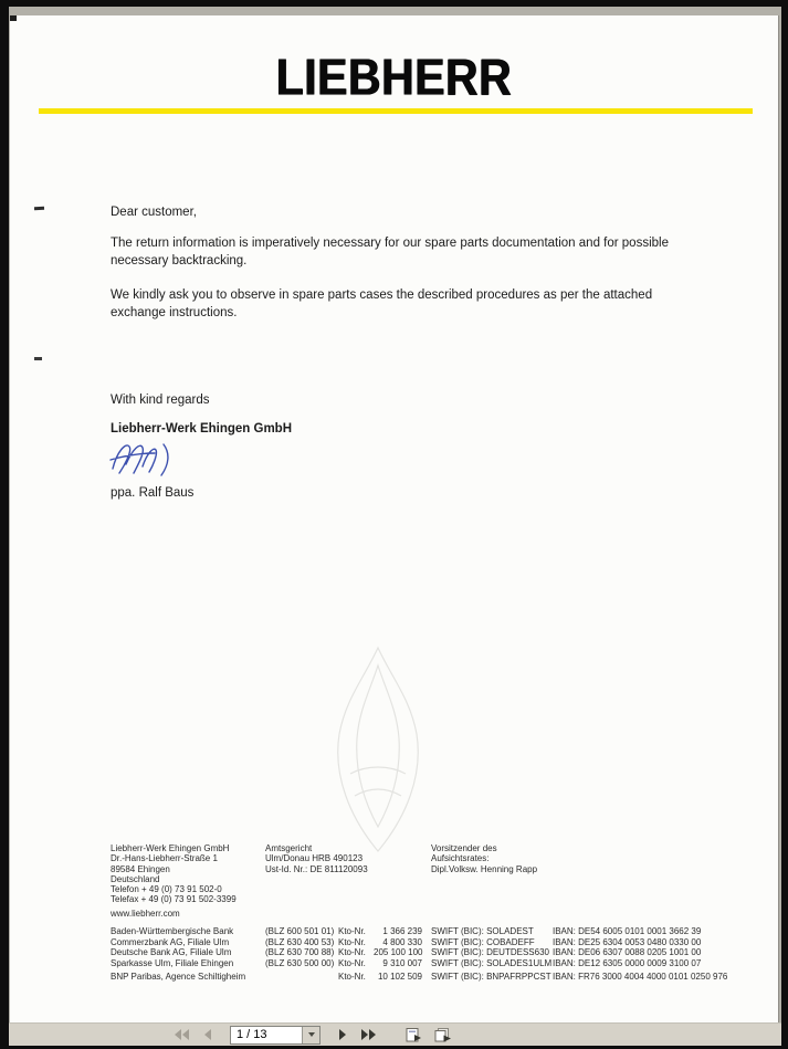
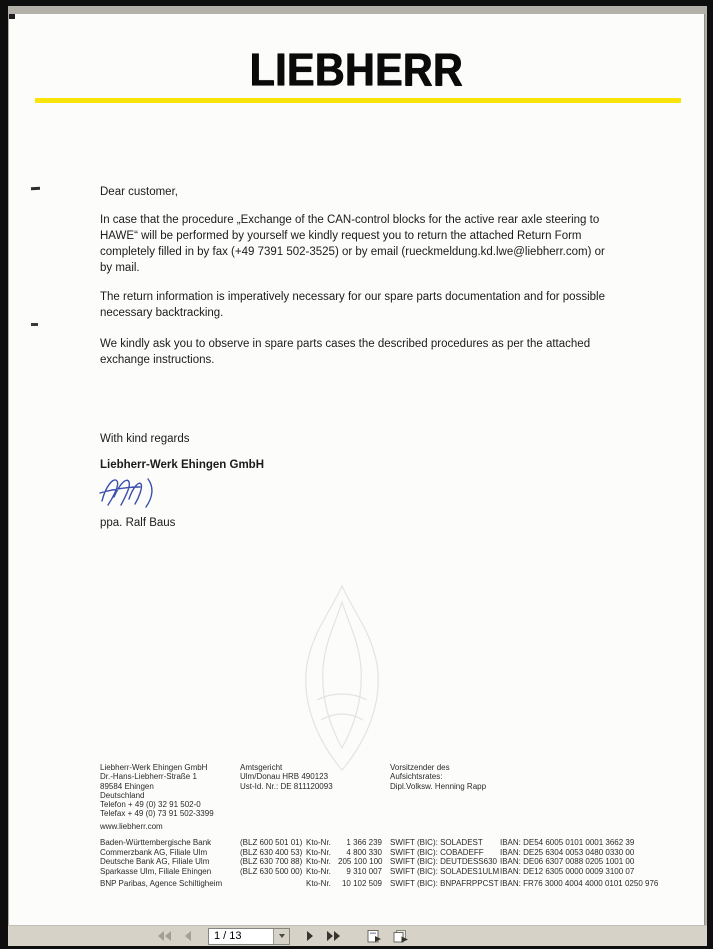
  LIEBHERR
  Dear customer,
+ In case that the procedure „Exchange of the CAN-control blocks for the active rear axle steering to HAWE“ will be performed by yourself we kindly request you to return the attached Return Form completely filled in by fax (+49 7391 502-3525) or by email (rueckmeldung.kd.lwe@liebherr.com) or by mail.
  The return information is imperatively necessary for our spare parts documentation and for possible necessary backtracking.
  We kindly ask you to observe in spare parts cases the described procedures as per the attached exchange instructions.
  With kind regards
  Liebherr-Werk Ehingen GmbH
  ppa. Ralf Baus
  Liebherr-Werk Ehingen GmbH
  Dr.-Hans-Liebherr-Straße 1
  89584 Ehingen
  Deutschland
- Telefon + 49 (0) 73 91 502-0
+ Telefon + 49 (0) 32 91 502-0
  Telefax + 49 (0) 73 91 502-3399
  www.liebherr.com
  Amtsgericht
  Ulm/Donau HRB 490123
  Ust-Id. Nr.: DE 811120093
  Vorsitzender des
  Aufsichtsrates:
  Dipl.Volksw. Henning Rapp
  Baden-Württembergische Bank
  (BLZ 600 501 01)
  Kto-Nr.
  1 366 239
  SWIFT (BIC): SOLADEST
  IBAN: DE54 6005 0101 0001 3662 39
  Commerzbank AG, Filiale Ulm
  (BLZ 630 400 53)
  Kto-Nr.
  4 800 330
  SWIFT (BIC): COBADEFF
  IBAN: DE25 6304 0053 0480 0330 00
  Deutsche Bank AG, Filiale Ulm
  (BLZ 630 700 88)
  Kto-Nr.
  205 100 100
  SWIFT (BIC): DEUTDESS630
  IBAN: DE06 6307 0088 0205 1001 00
  Sparkasse Ulm, Filiale Ehingen
  (BLZ 630 500 00)
  Kto-Nr.
  9 310 007
  SWIFT (BIC): SOLADES1ULM
  IBAN: DE12 6305 0000 0009 3100 07
  BNP Paribas, Agence Schiltigheim
  Kto-Nr.
  10 102 509
  SWIFT (BIC): BNPAFRPPCST
  IBAN: FR76 3000 4004 4000 0101 0250 976
  1 / 13
